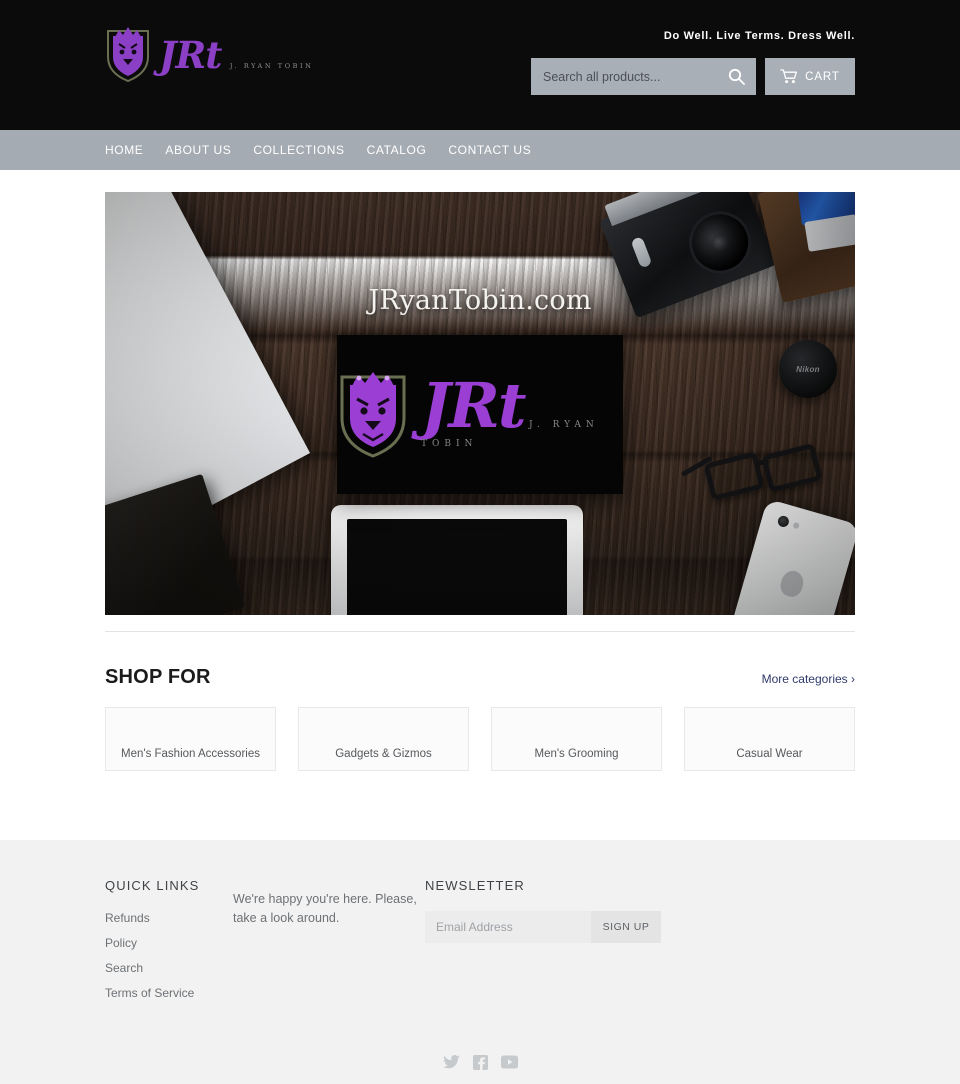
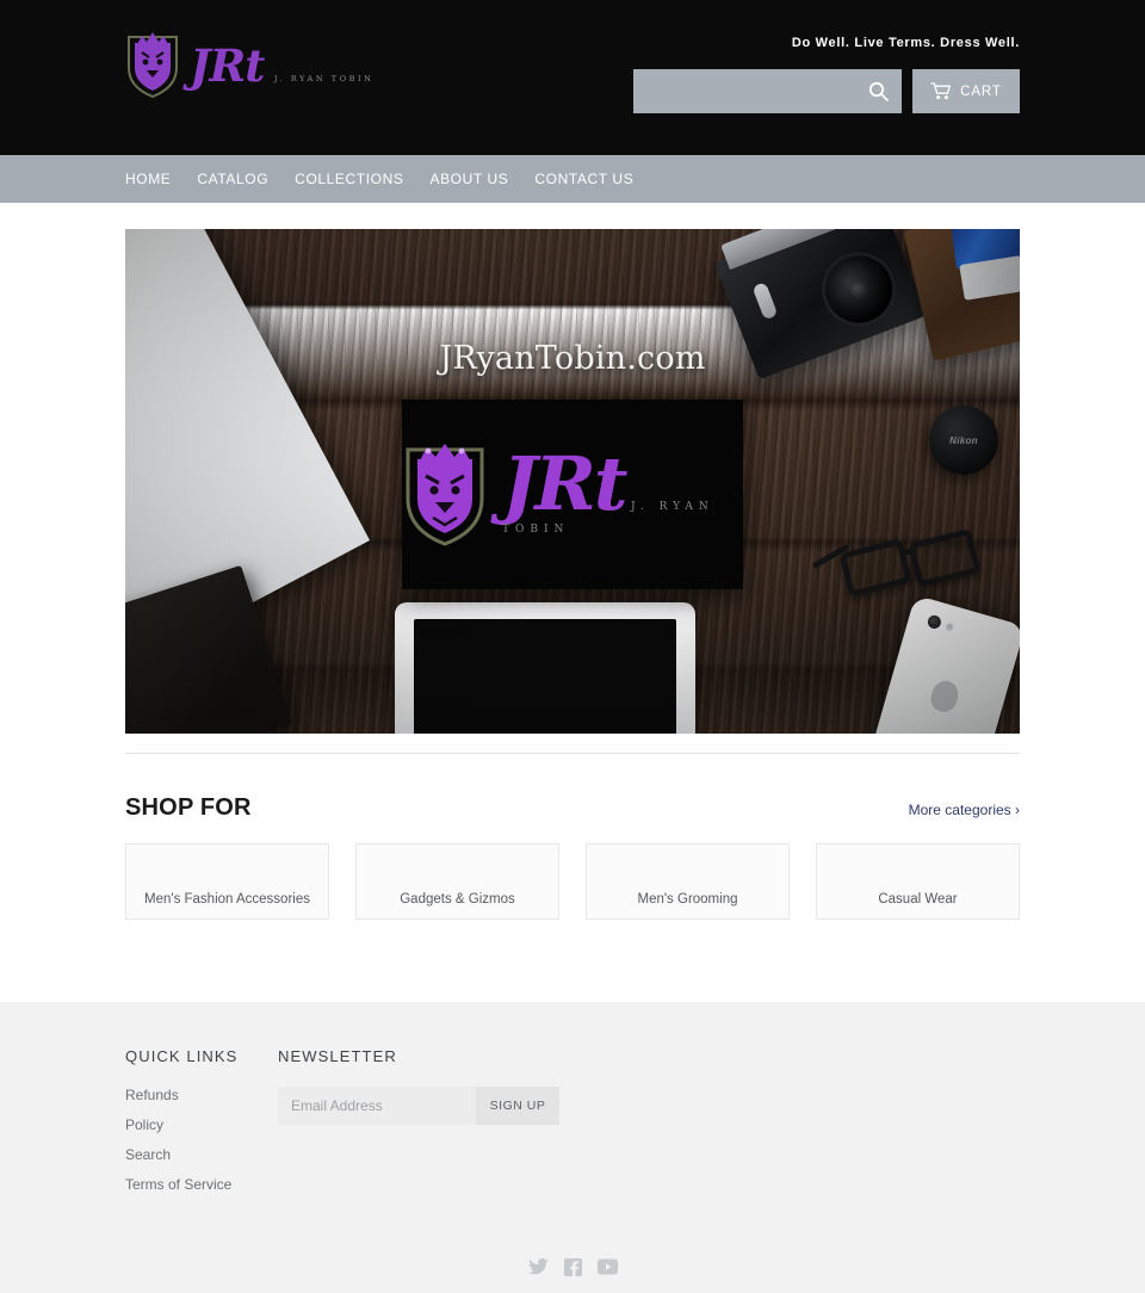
  JRt J. RYAN TOBIN
  Do Well. Live Terms. Dress Well.
- Search all products...
  CART
  HOME
- ABOUT US
+ CATALOG
  COLLECTIONS
- CATALOG
+ ABOUT US
  CONTACT US
  JRyanTobin.com
  JRt J. RYAN TOBIN
  SHOP FOR
  More categories ›
  Men's Fashion Accessories
  Gadgets & Gizmos
  Men's Grooming
  Casual Wear
  QUICK LINKS
  Refunds
  Policy
  Search
  Terms of Service
- We're happy you're here. Please, take a look around.
  NEWSLETTER
  Email Address
  SIGN UP
